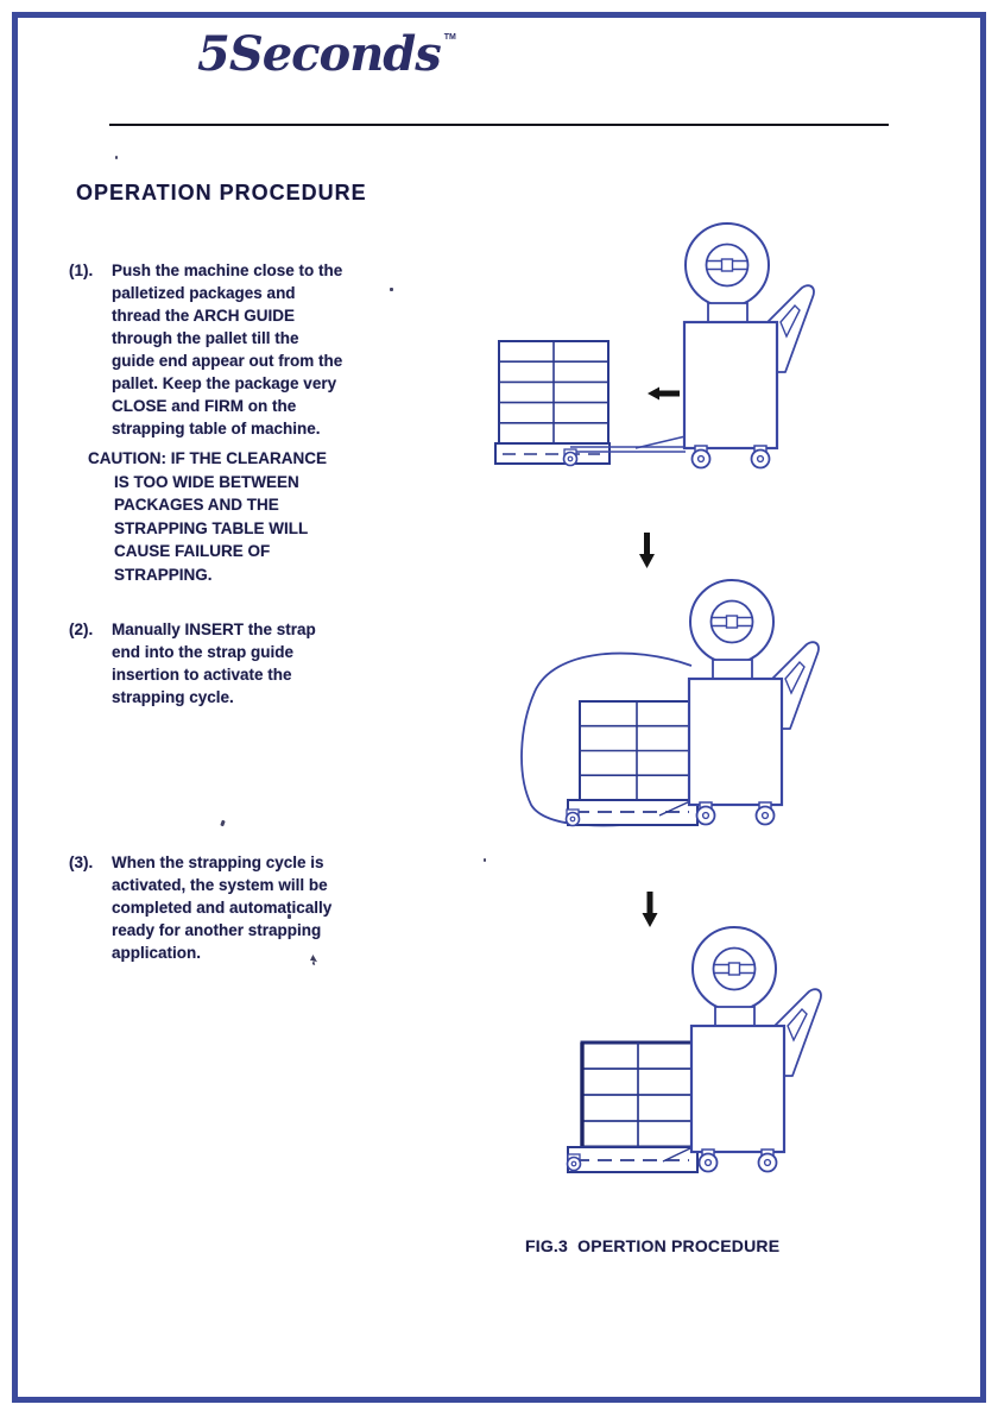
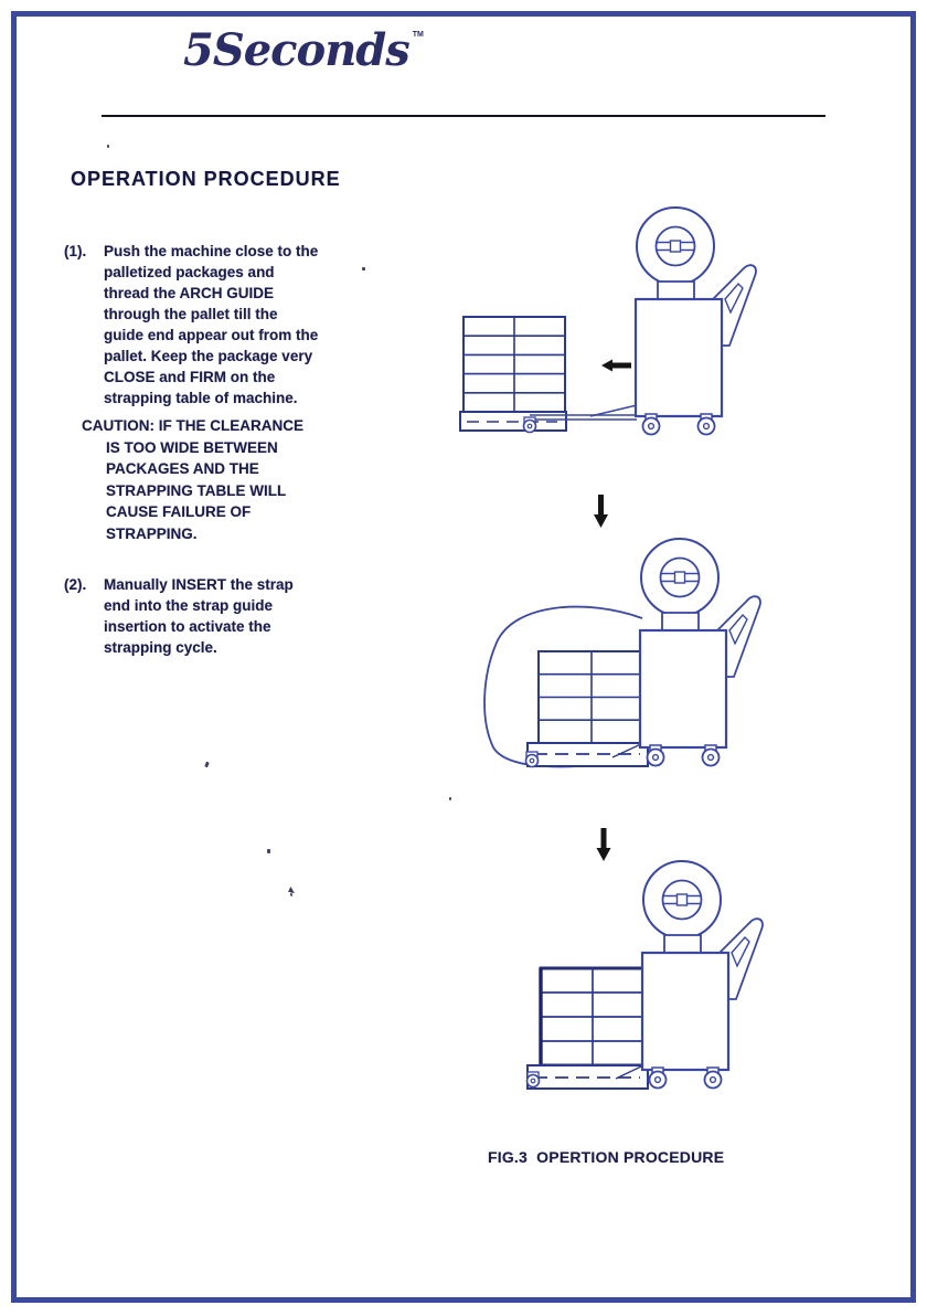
  5Seconds
  OPERATION PROCEDURE
  (1).
  Push the machine close to the
  palletized packages and
  thread the ARCH GUIDE
  through the pallet till the
  guide end appear out from the
  pallet. Keep the package very
  CLOSE and FIRM on the
  strapping table of machine.
  CAUTION: IF THE CLEARANCE
  IS TOO WIDE BETWEEN
  PACKAGES AND THE
  STRAPPING TABLE WILL
  CAUSE FAILURE OF
  STRAPPING.
  (2).
  Manually INSERT the strap
  end into the strap guide
  insertion to activate the
  strapping cycle.
- (3).
- When the strapping cycle is
- activated, the system will be
- completed and automatically
- ready for another strapping
- application.
  FIG.3 OPERTION PROCEDURE
